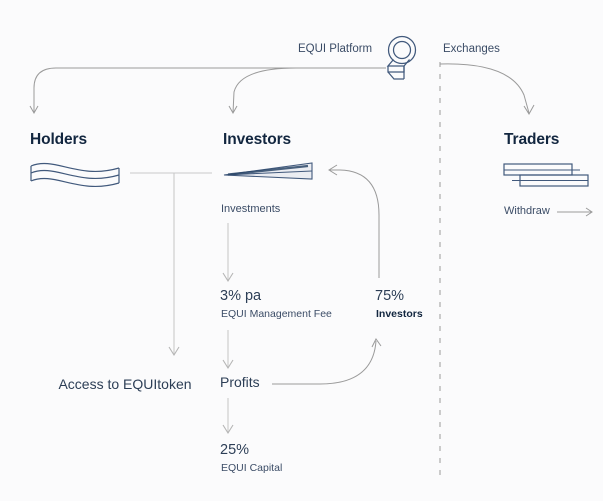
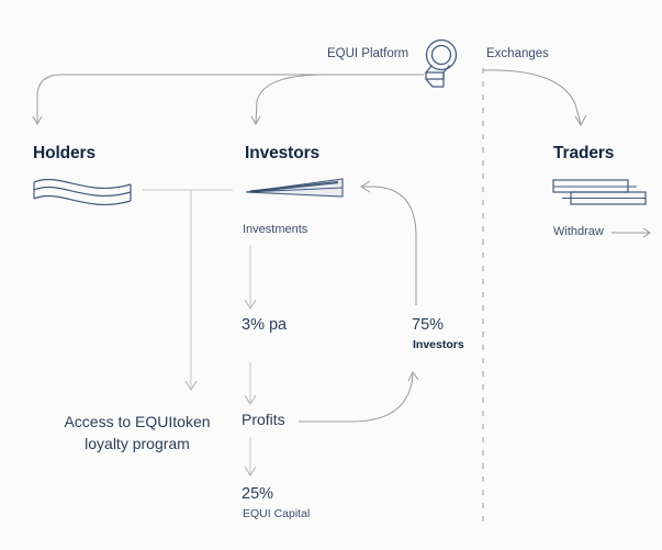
  EQUI Platform
  Exchanges
  Holders
  Investors
  Traders
  Investments
  3% pa
- EQUI Management Fee
  75%
  Investors
  Profits
  25%
  EQUI Capital
  Access to EQUItoken
+ loyalty program
  Withdraw
